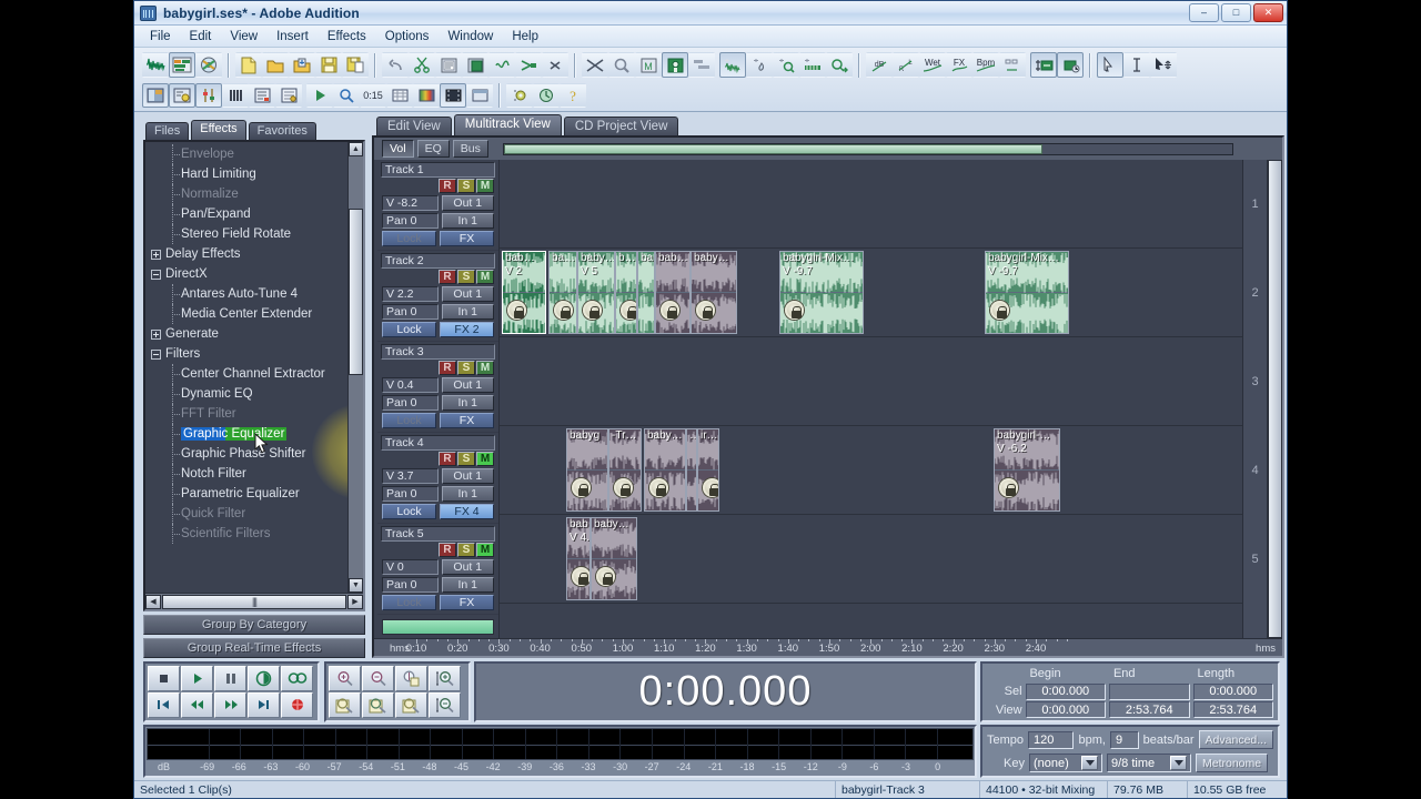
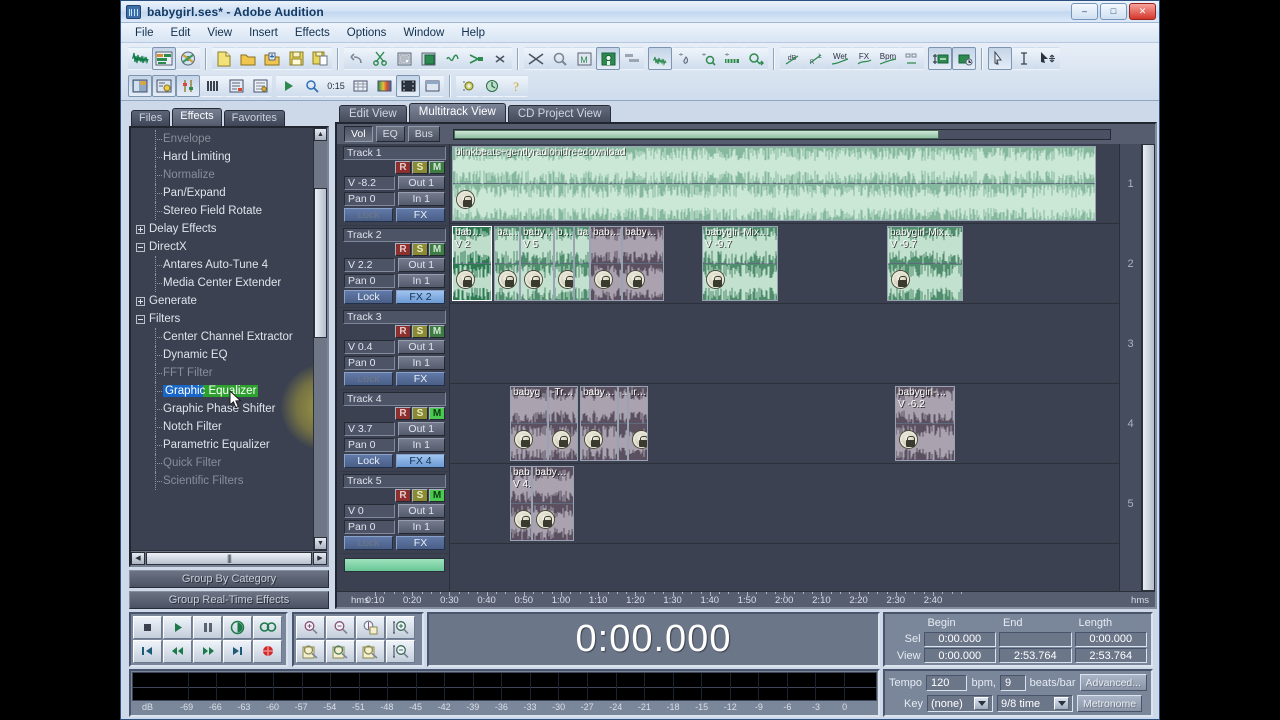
  babygirl.ses* - Adobe Audition
  –
  □
  ✕
  File
  Edit
  View
  Insert
  Effects
  Options
  Window
  Help
  M
  Wet
  FX
  Bpm
  0:15
  ?
  Files
  Effects
  Favorites
  Envelope
  Hard Limiting
  Normalize
  Pan/Expand
  Stereo Field Rotate
  Delay Effects
  DirectX
  Antares Auto-Tune 4
  Media Center Extender
  Generate
  Filters
  Center Channel Extractor
  Dynamic EQ
  FFT Filter
  Graphic Equalizer
  Graphic Phase Shifter
  Notch Filter
  Parametric Equalizer
  Quick Filter
  Scientific Filters
  |||
  Group By Category
  Group Real-Time Effects
  Edit View
  Multitrack View
  CD Project View
  Vol
  EQ
  Bus
  Track 1
  R
  S
  M
  V -8.2
  Out 1
  Pan 0
  In 1
  Lock
  FX
  Track 2
  R
  S
  M
  V 2.2
  Out 1
  Pan 0
  In 1
  Lock
  FX 2
  Track 3
  R
  S
  M
  V 0.4
  Out 1
  Pan 0
  In 1
  Lock
  FX
  Track 4
  R
  S
  M
  V 3.7
  Out 1
  Pan 0
  In 1
  Lock
  FX 4
  Track 5
  R
  S
  M
  V 0
  Out 1
  Pan 0
  In 1
  Lock
  FX
+ blinkbeats+gentlyradiohitfreedownload
  bab…
  V 2
  ba…
  baby…
  V 5
  b…
  ba
  bab…
  baby…
  babygirl-Mix…
  V -9.7
  babygirl-Mix…
  V -9.7
  babyg
  -Tr…
  baby…
  …
  ir…
  babygirl-…
  V -6.2
  bab
  V 4.
  baby…
  1
  2
  3
  4
  5
  hms
  0:10
  0:20
  0:30
  0:40
  0:50
  1:00
  1:10
  1:20
  1:30
  1:40
  1:50
  2:00
  2:10
  2:20
  2:30
  2:40
  hms
  0:00.000
  Begin
  End
  Length
  Sel
  0:00.000
  0:00.000
  View
  0:00.000
  2:53.764
  2:53.764
  dB
  -69
  -66
  -63
  -60
  -57
  -54
  -51
  -48
  -45
  -42
  -39
  -36
  -33
  -30
  -27
  -24
  -21
  -18
  -15
  -12
  -9
  -6
  -3
  0
  Tempo
  120
  bpm,
  9
  beats/bar
  Advanced...
  Key
  (none)
  9/8 time
  Metronome
- Selected 1 Clip(s)
- babygirl-Track 3
- 44100 • 32-bit Mixing
- 79.76 MB
- 10.55 GB free
